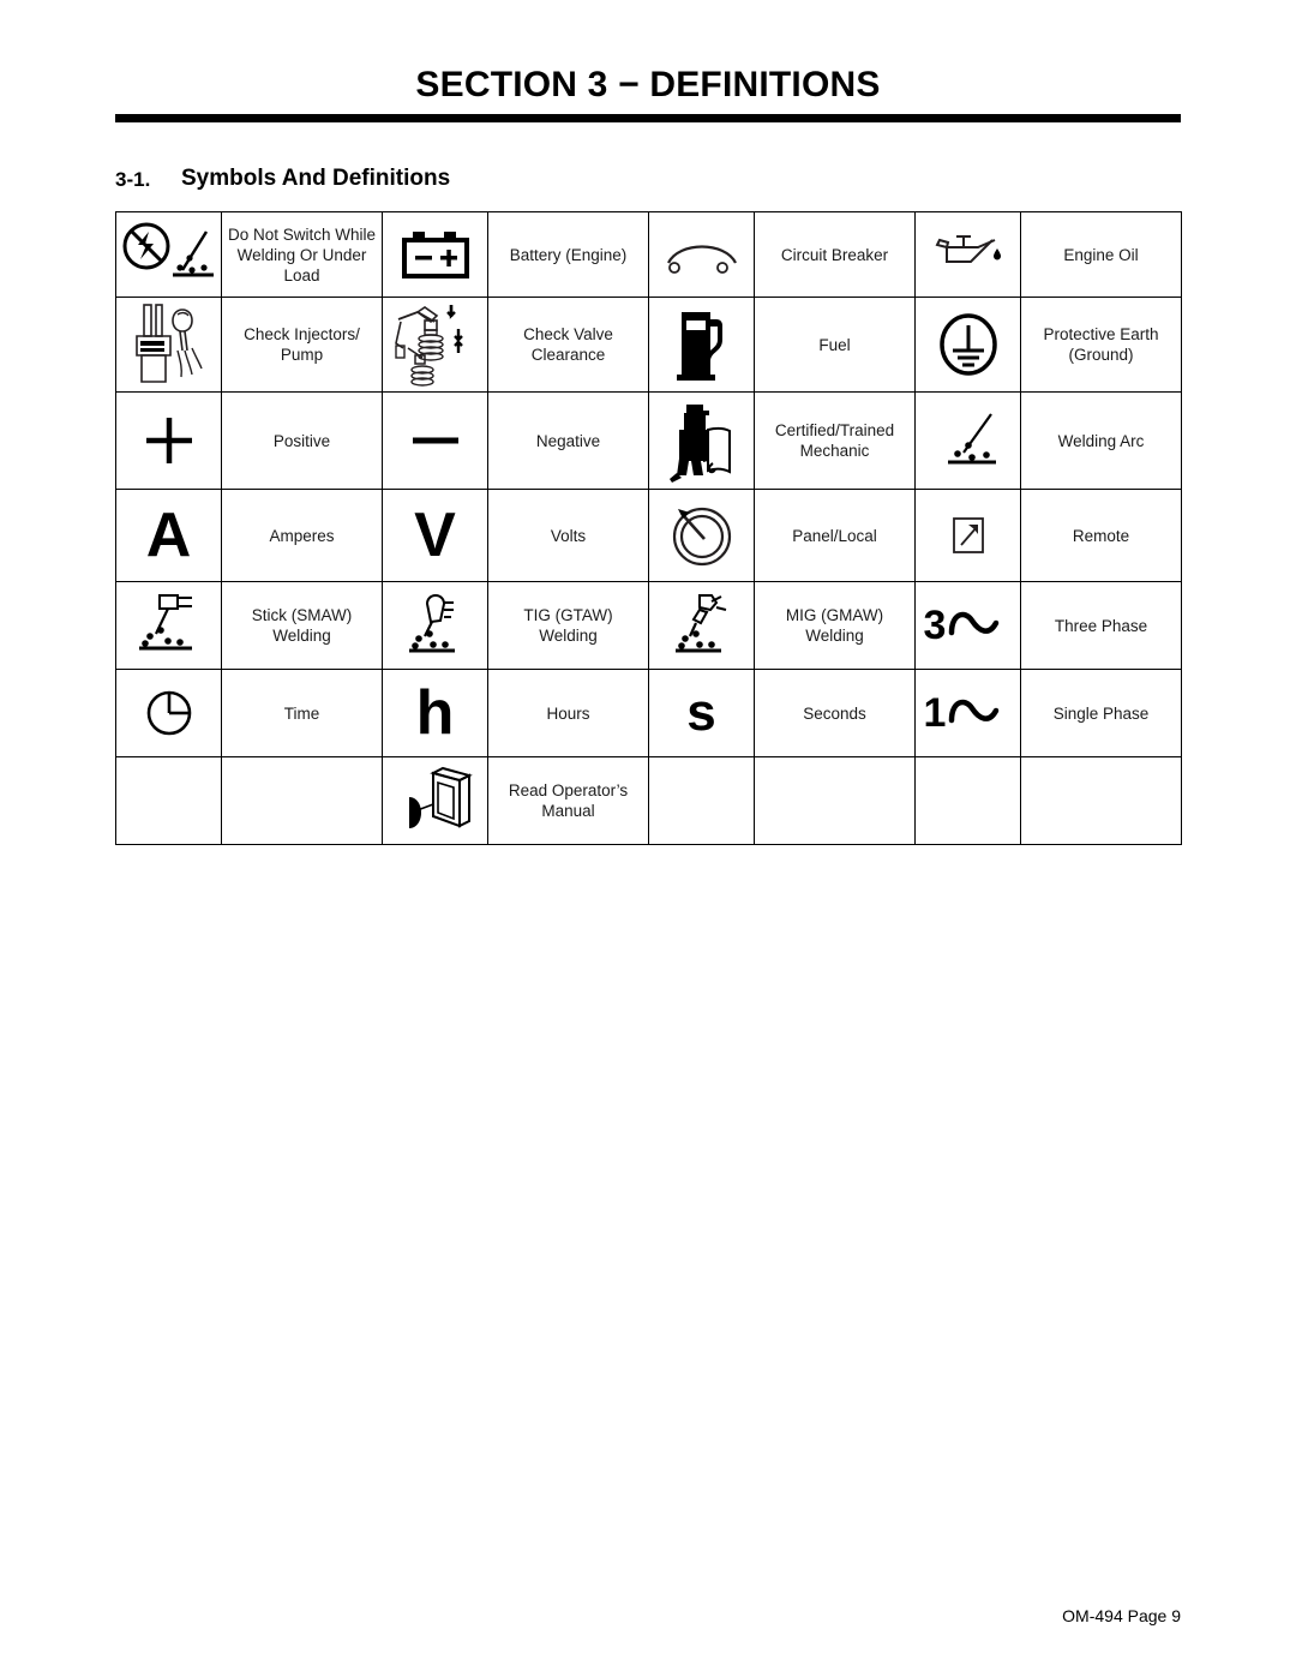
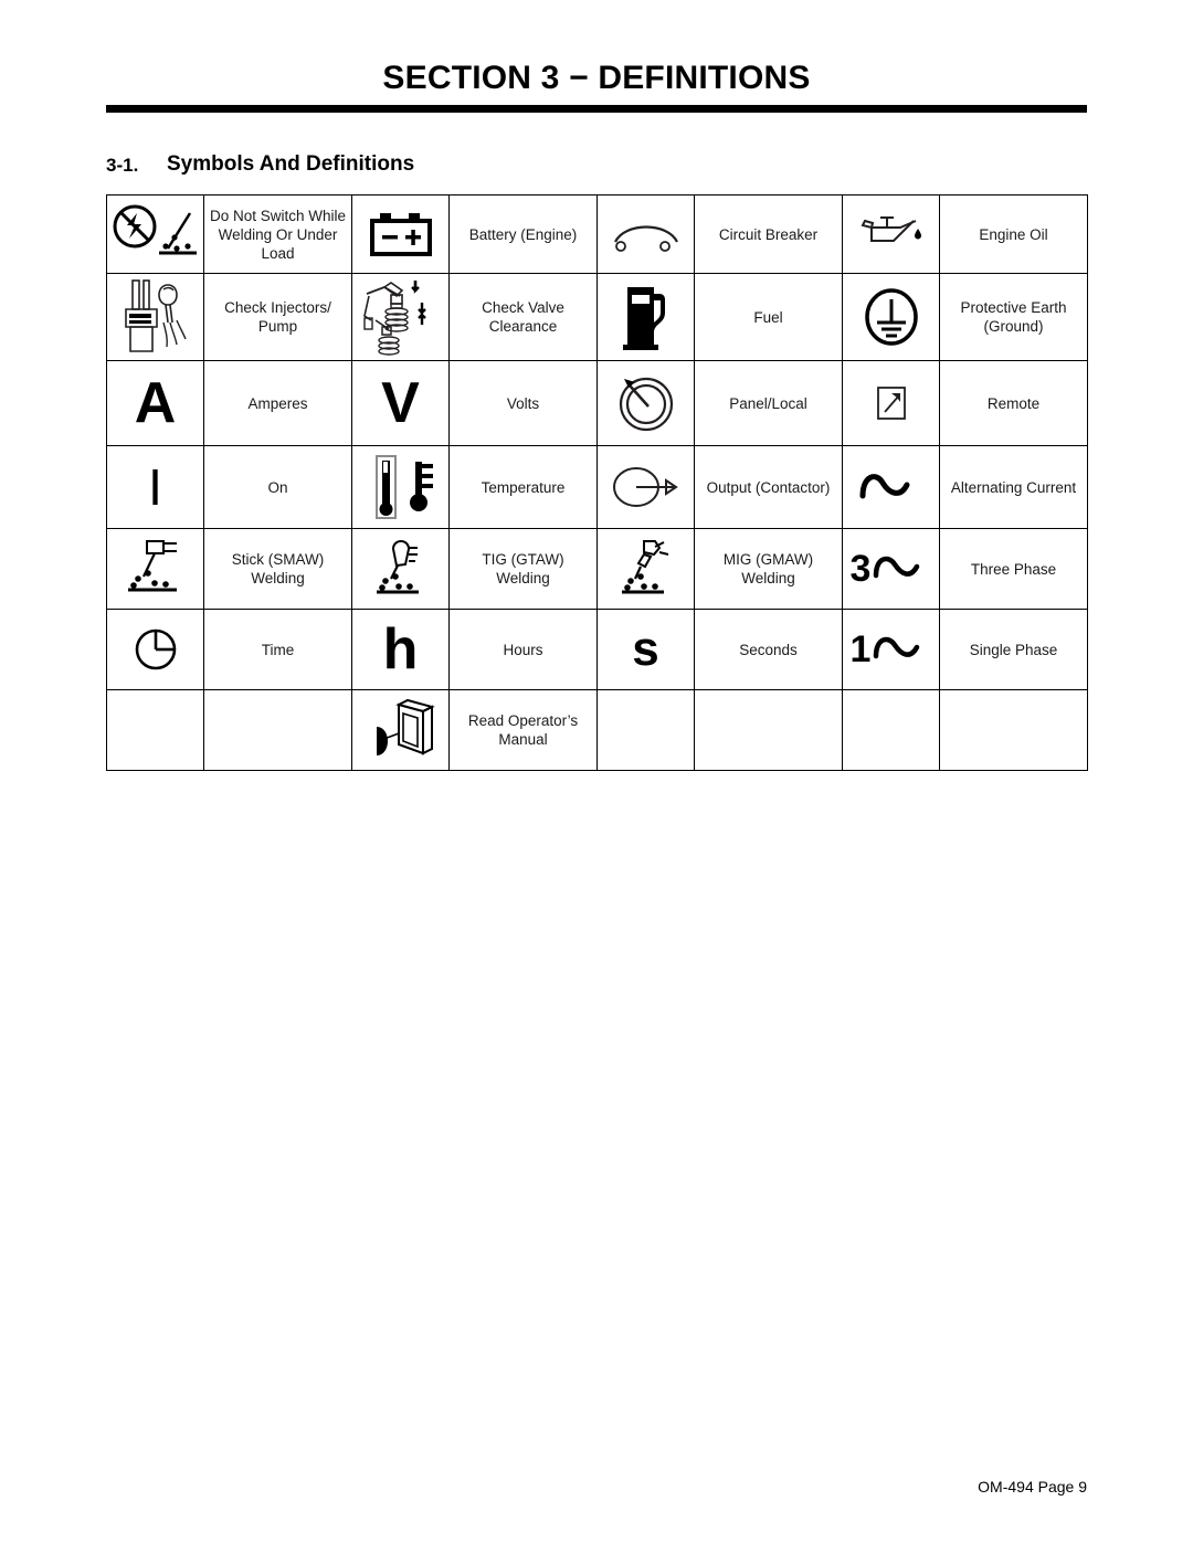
  SECTION 3 − DEFINITIONS
  3-1.
  Symbols And Definitions
  	Do Not Switch While Welding Or Under Load		Battery (Engine)		Circuit Breaker		Engine Oil
  	Check Injectors/ Pump		Check Valve Clearance		Fuel		Protective Earth (Ground)
- 	Positive		Negative		Certified/Trained Mechanic		Welding Arc
  A	Amperes	V	Volts		Panel/Local		Remote
+ I	On		Temperature		Output (Contactor)		Alternating Current
  	Stick (SMAW) Welding		TIG (GTAW) Welding		MIG (GMAW) Welding	3	Three Phase
  	Time	h	Hours	s	Seconds	1	Single Phase
  			Read Operator’s Manual
  OM-494 Page 9
